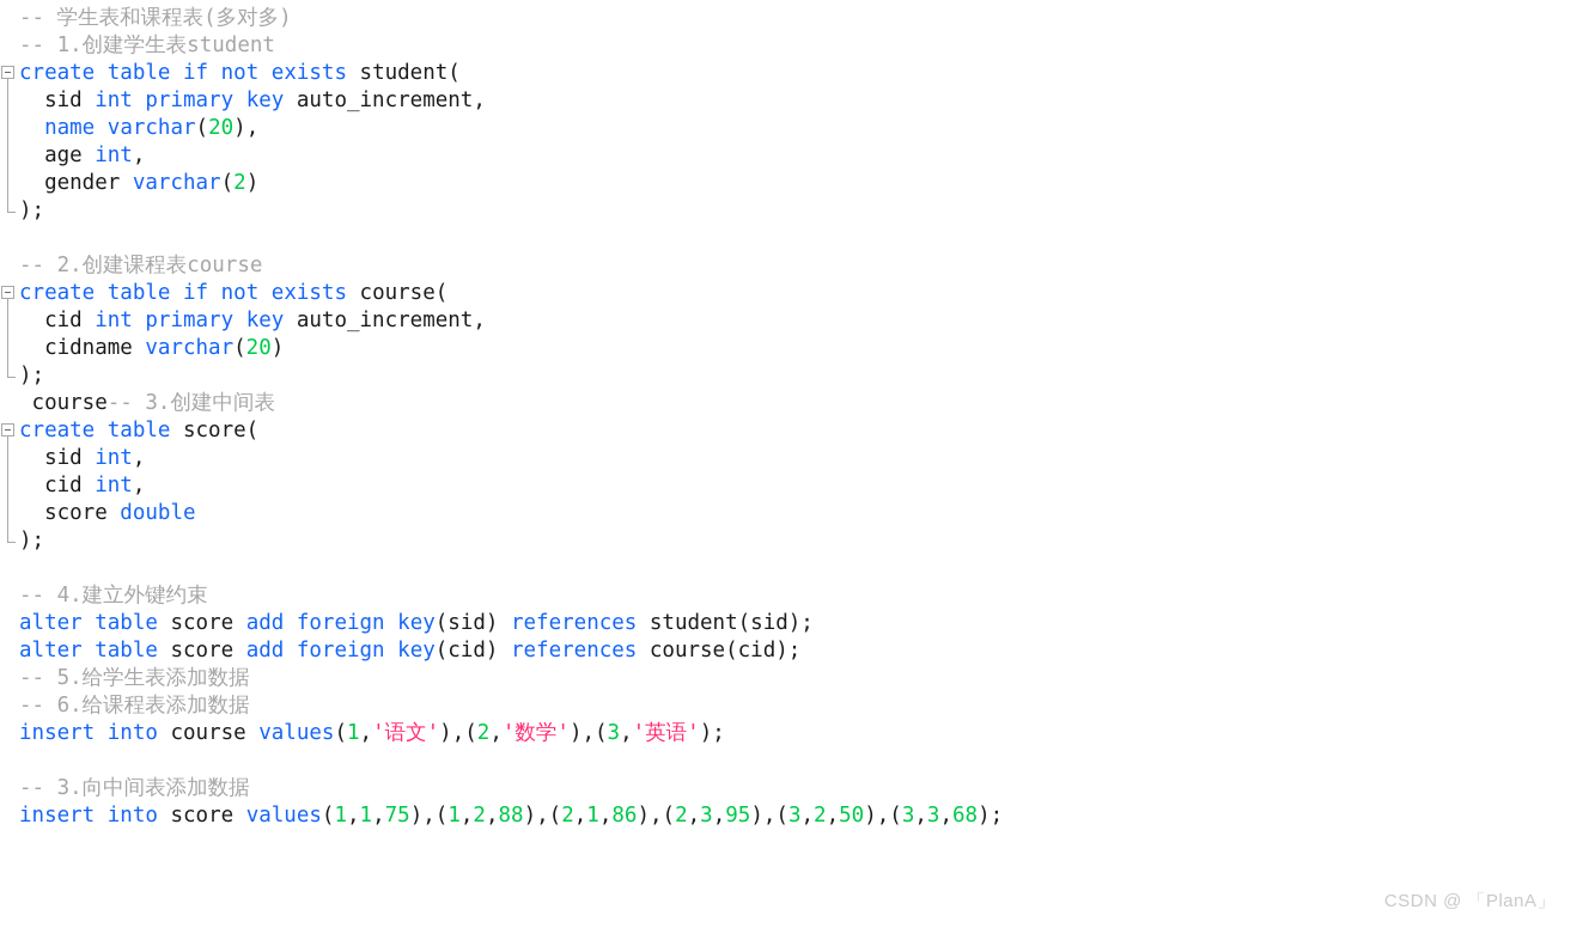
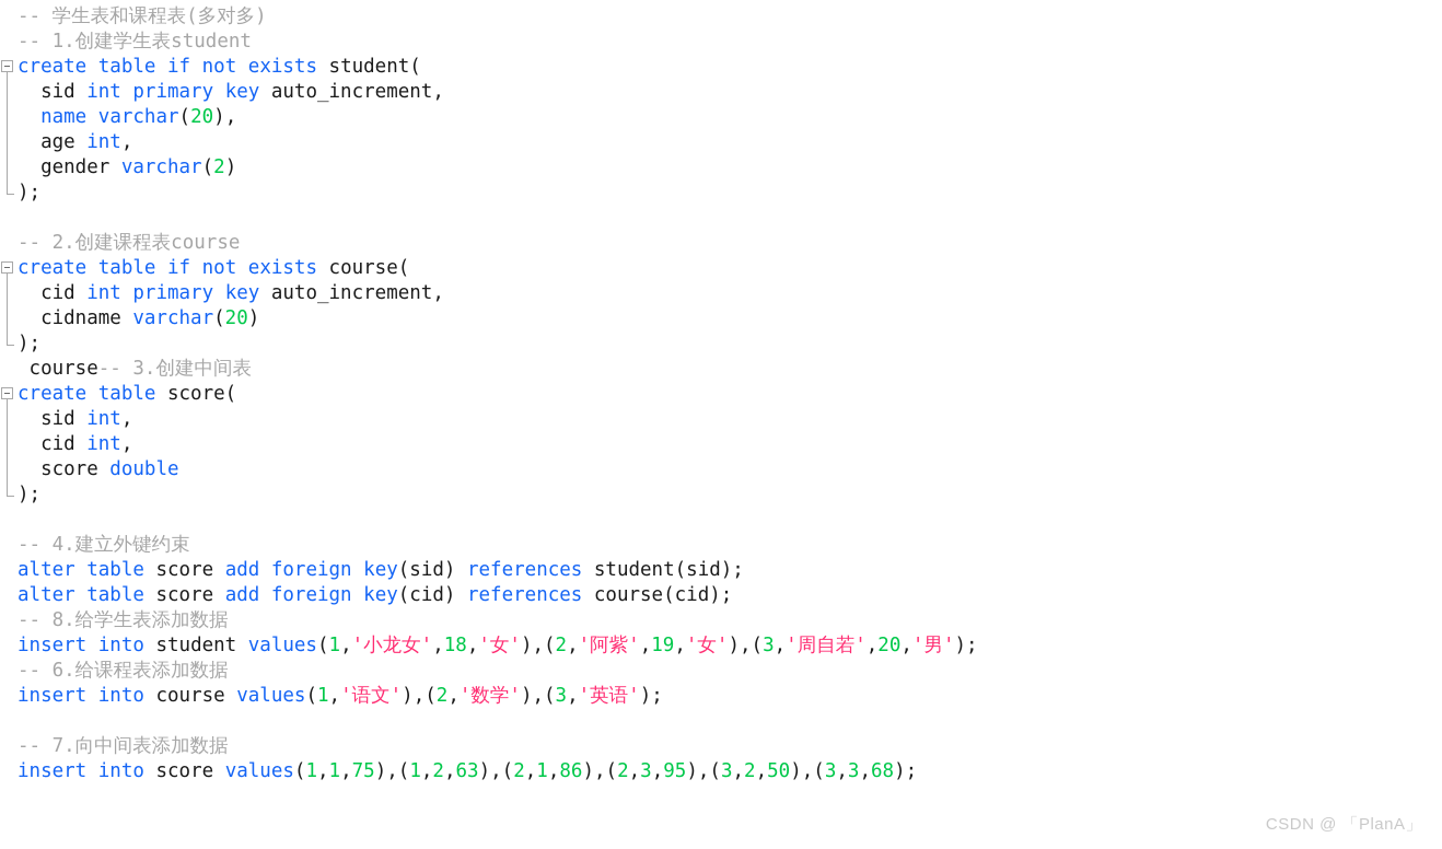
  -- 学生表和课程表(多对多)
  -- 1.创建学生表student
  create table if not exists student(
  sid int primary key auto_increment,
  name varchar(20),
  age int,
  gender varchar(2)
  );
  -- 2.创建课程表course
  create table if not exists course(
  cid int primary key auto_increment,
  cidname varchar(20)
  );
  course-- 3.创建中间表
  create table score(
  sid int,
  cid int,
  score double
  );
  -- 4.建立外键约束
  alter table score add foreign key(sid) references student(sid);
  alter table score add foreign key(cid) references course(cid);
- -- 5.给学生表添加数据
+ -- 8.给学生表添加数据
+ insert into student values(1,'小龙女',18,'女'),(2,'阿紫',19,'女'),(3,'周自若',20,'男');
  -- 6.给课程表添加数据
  insert into course values(1,'语文'),(2,'数学'),(3,'英语');
- -- 3.向中间表添加数据
+ -- 7.向中间表添加数据
- insert into score values(1,1,75),(1,2,88),(2,1,86),(2,3,95),(3,2,50),(3,3,68);
+ insert into score values(1,1,75),(1,2,63),(2,1,86),(2,3,95),(3,2,50),(3,3,68);
  CSDN @ 「PlanA」
